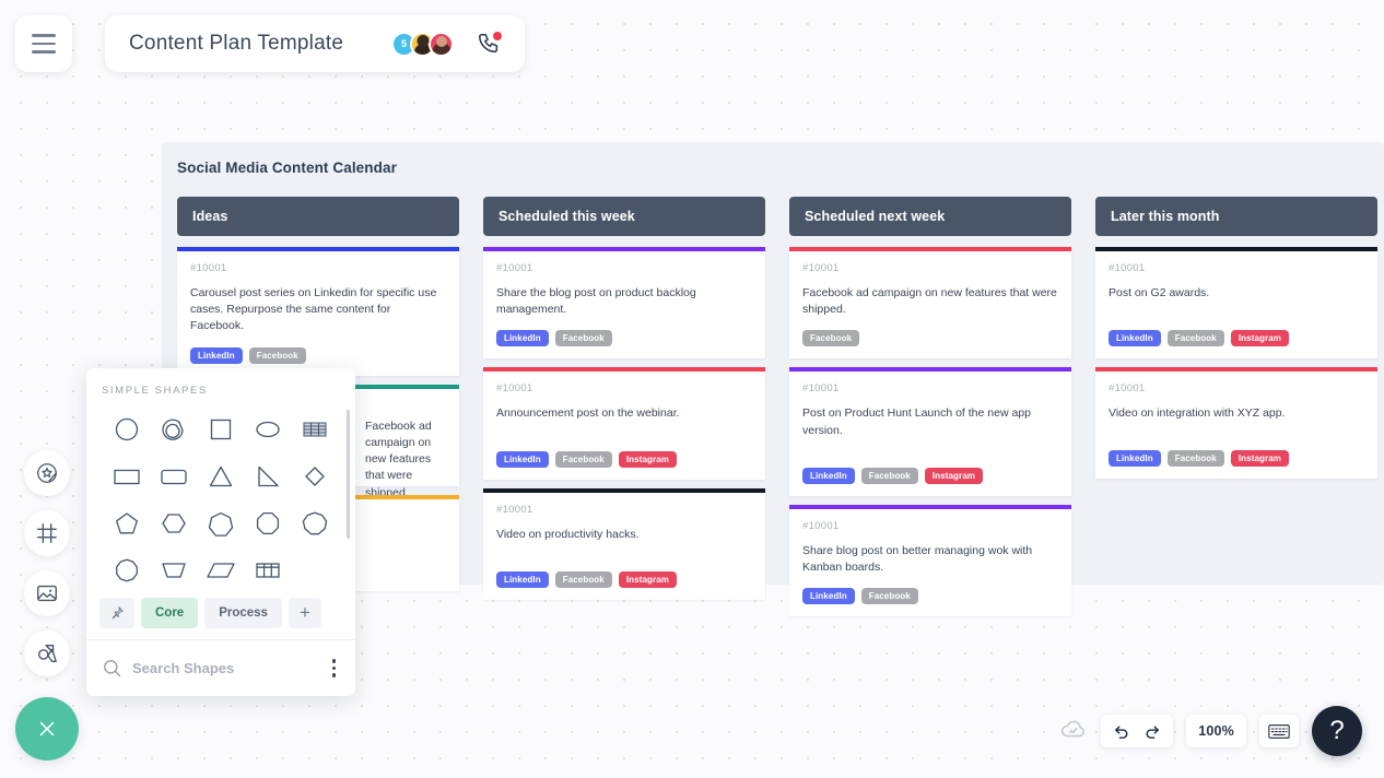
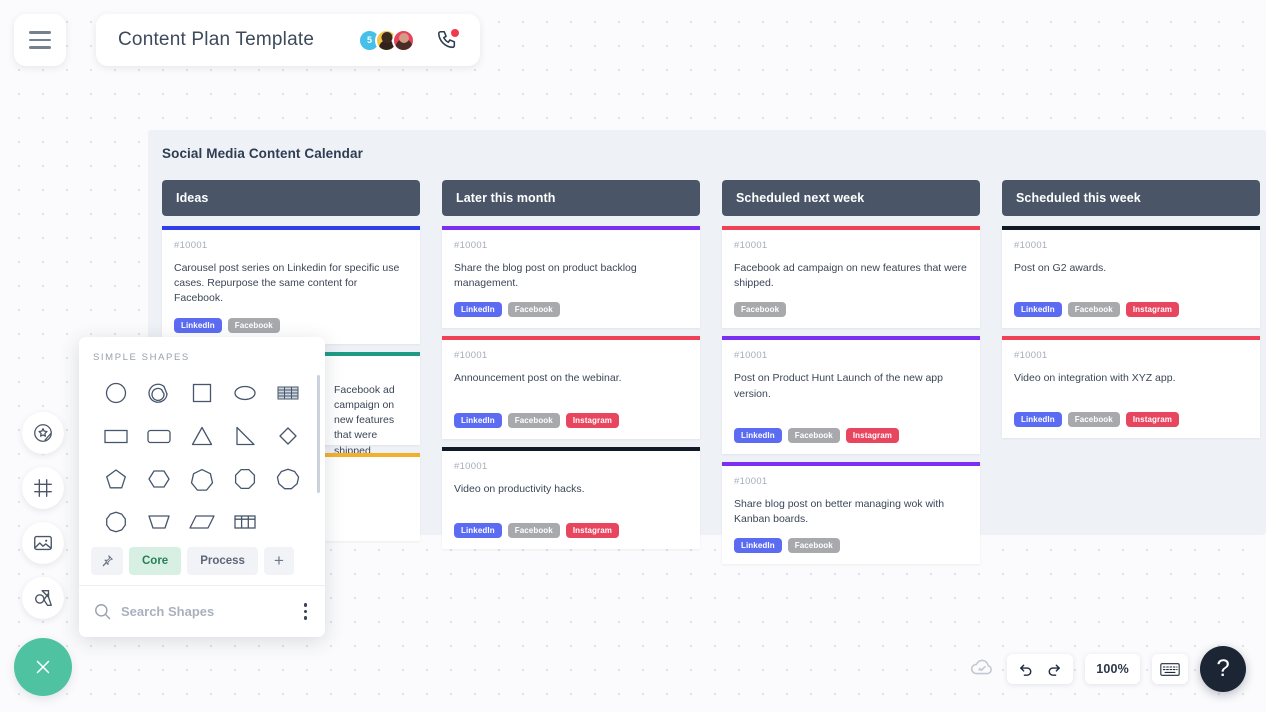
  Content Plan Template
  5
  Social Media Content Calendar
  Ideas
  #10001
  Carousel post series on Linkedin for specific use cases. Repurpose the same content for Facebook.
  LinkedIn
  Facebook
  Facebook ad campaign on new features that were shipped.
- Scheduled this week
+ Later this month
  #10001
  Share the blog post on product backlog management.
  LinkedIn
  Facebook
  #10001
  Announcement post on the webinar.
  LinkedIn
  Facebook
  Instagram
  #10001
  Video on productivity hacks.
  LinkedIn
  Facebook
  Instagram
  Scheduled next week
  #10001
  Facebook ad campaign on new features that were shipped.
  Facebook
  #10001
  Post on Product Hunt Launch of the new app version.
  LinkedIn
  Facebook
  Instagram
  #10001
  Share blog post on better managing wok with Kanban boards.
  LinkedIn
  Facebook
- Later this month
+ Scheduled this week
  #10001
  Post on G2 awards.
  LinkedIn
  Facebook
  Instagram
  #10001
  Video on integration with XYZ app.
  LinkedIn
  Facebook
  Instagram
  SIMPLE SHAPES
  Core
  Process
  +
  Search Shapes
  100%
  ?
